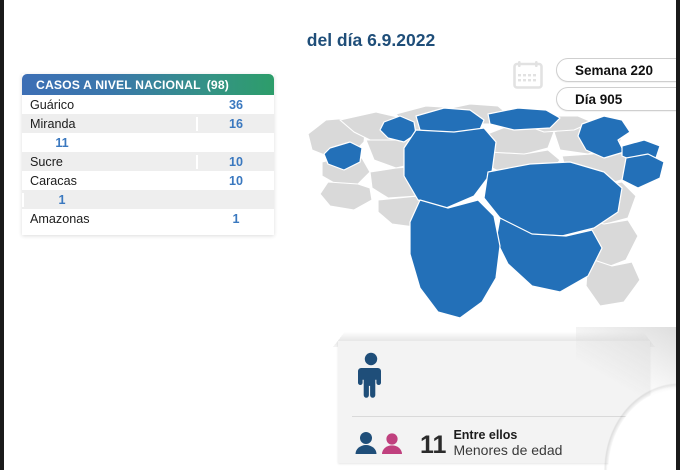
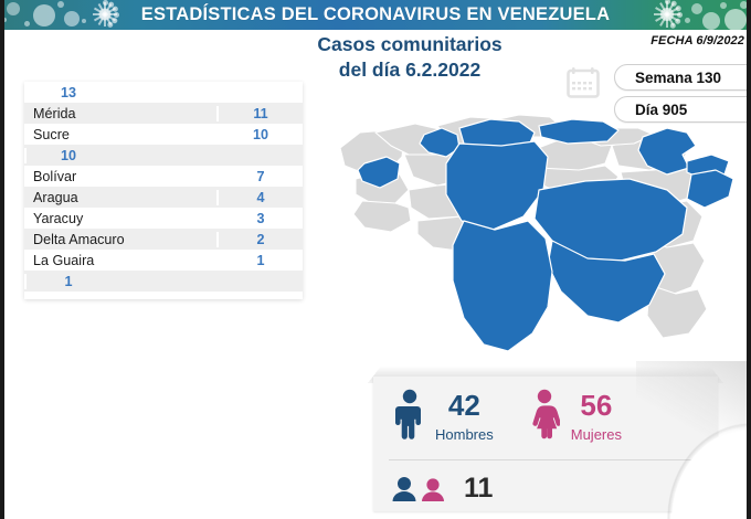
+ ESTADÍSTICAS DEL CORONAVIRUS EN VENEZUELA
+ Casos comunitarios
- del día 6.9.2022
+ del día 6.2.2022
+ FECHA 6/9/2022
- Semana 220
+ Semana 130
  Día 905
- CASOS A NIVEL NACIONAL
- (98)
- Guárico
- 36
- Miranda
- 16
+ 13
+ Mérida
  11
  Sucre
  10
- Caracas
  10
+ Bolívar
+ 7
+ Aragua
+ 4
+ Yaracuy
+ 3
+ Delta Amacuro
+ 2
+ La Guaira
  1
- Amazonas
  1
+ 42
+ Hombres
+ 56
+ Mujeres
  11
- Entre ellos
- Menores de edad
